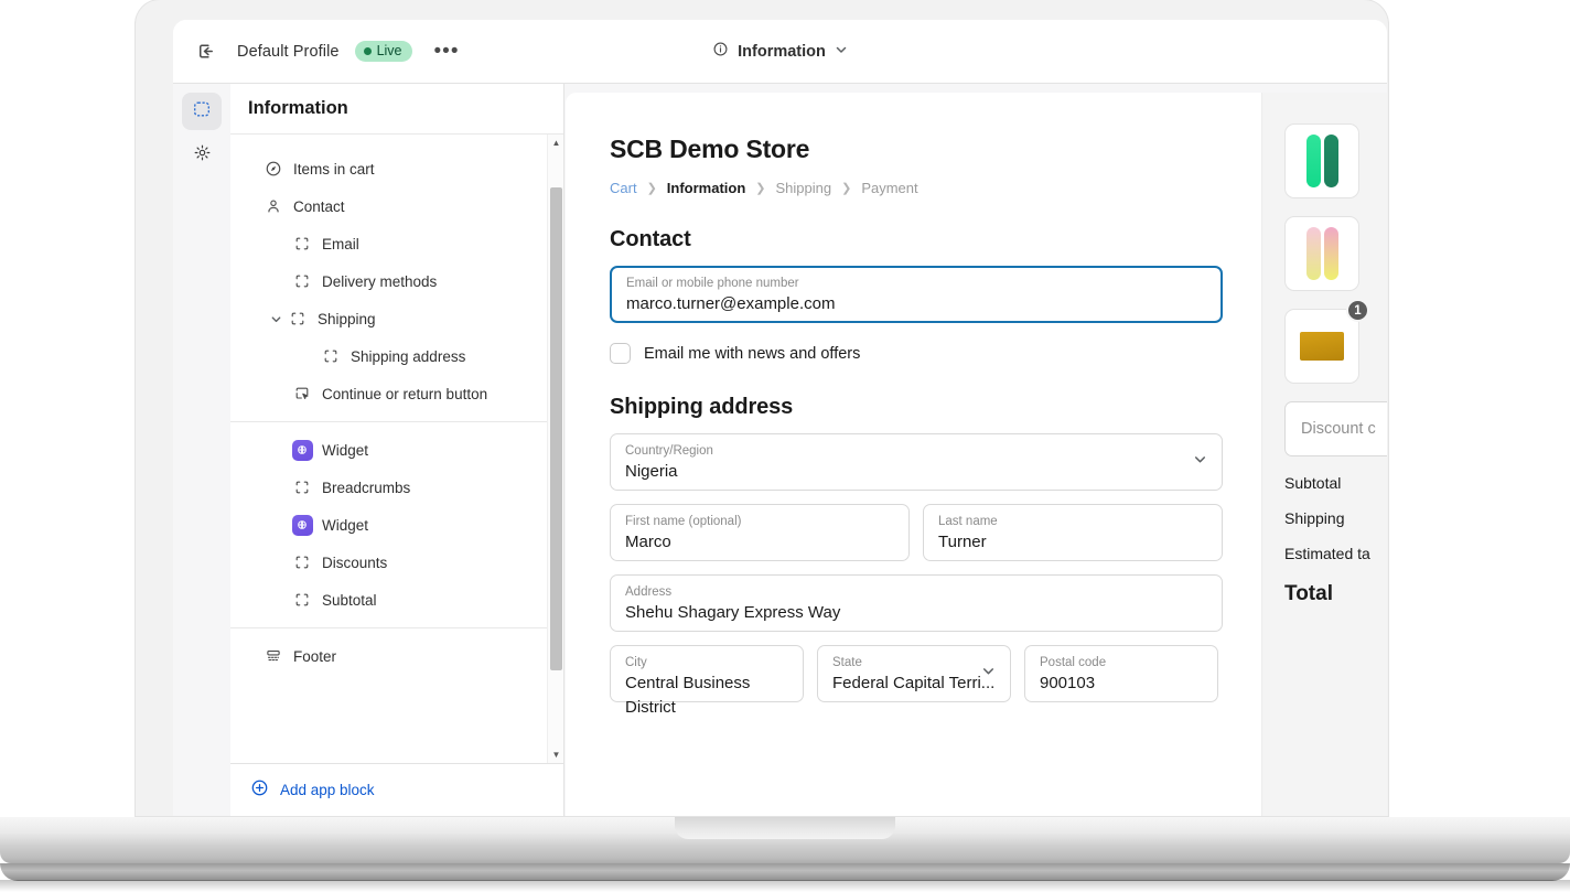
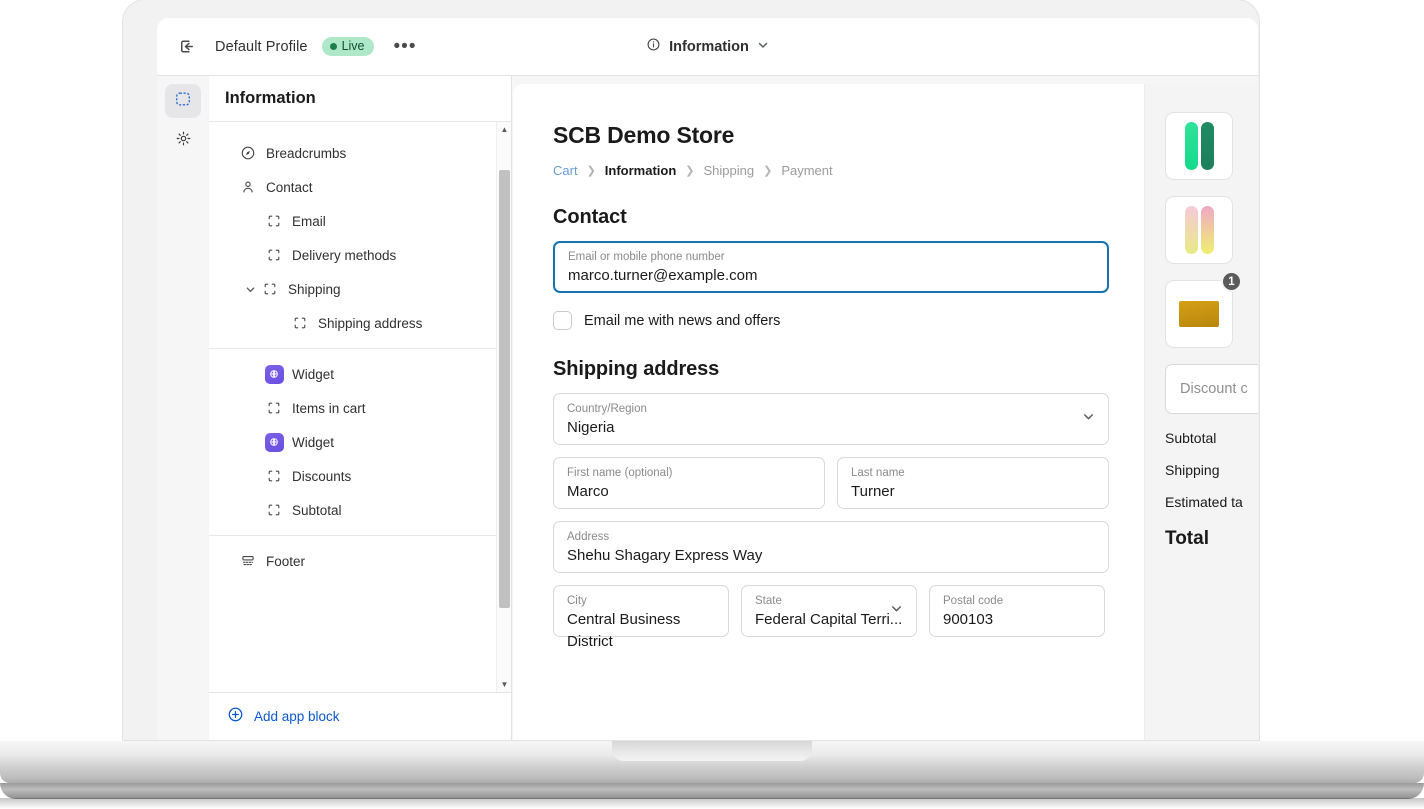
  Default Profile
  Live
  •••
  Information
  Information
- Items in cart
+ Breadcrumbs
  Contact
  Email
  Delivery methods
  Shipping
  Shipping address
- Continue or return button
  Widget
- Breadcrumbs
+ Items in cart
  Widget
  Discounts
  Subtotal
  Footer
  ▲
  ▼
  Add app block
  SCB Demo Store
  Cart
  ❯
  Information
  ❯
  Shipping
  ❯
  Payment
  Contact
  Email or mobile phone number
  marco.turner@example.com
  Email me with news and offers
  Shipping address
  Country/Region
  Nigeria
  First name (optional)
  Marco
  Last name
  Turner
  Address
  Shehu Shagary Express Way
  City
  Central Business District
  State
  Federal Capital Terri...
  Postal code
  900103
  1
  Discount c
  Subtotal
  Shipping
  Estimated ta
  Total
